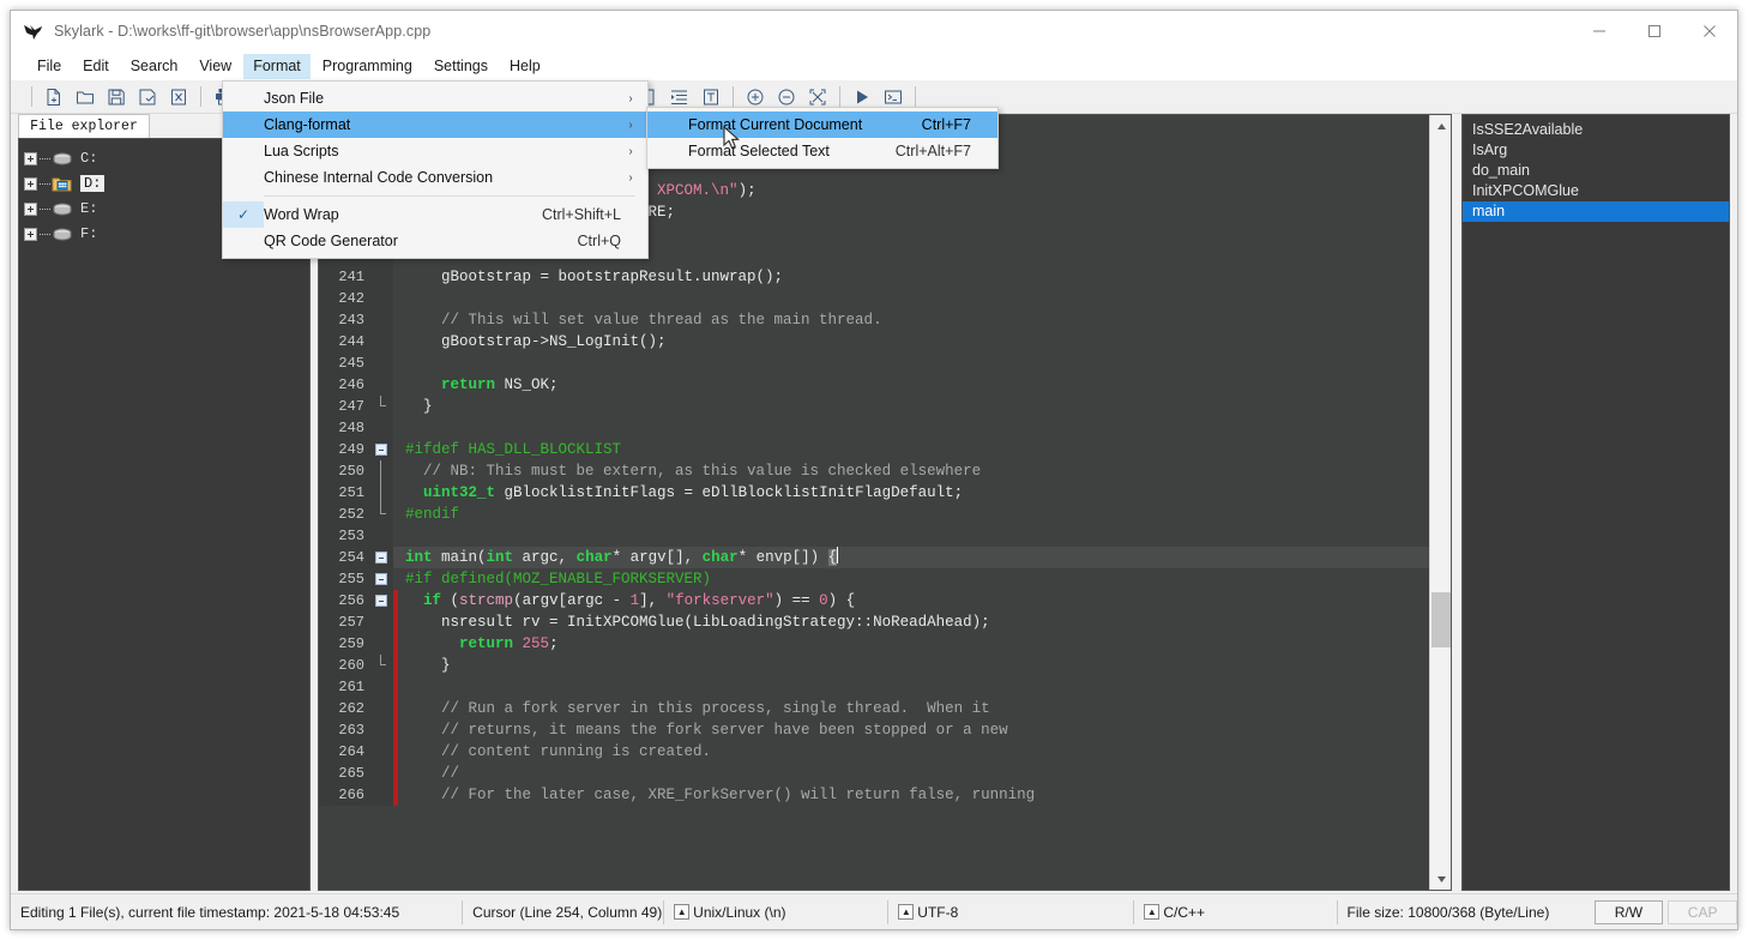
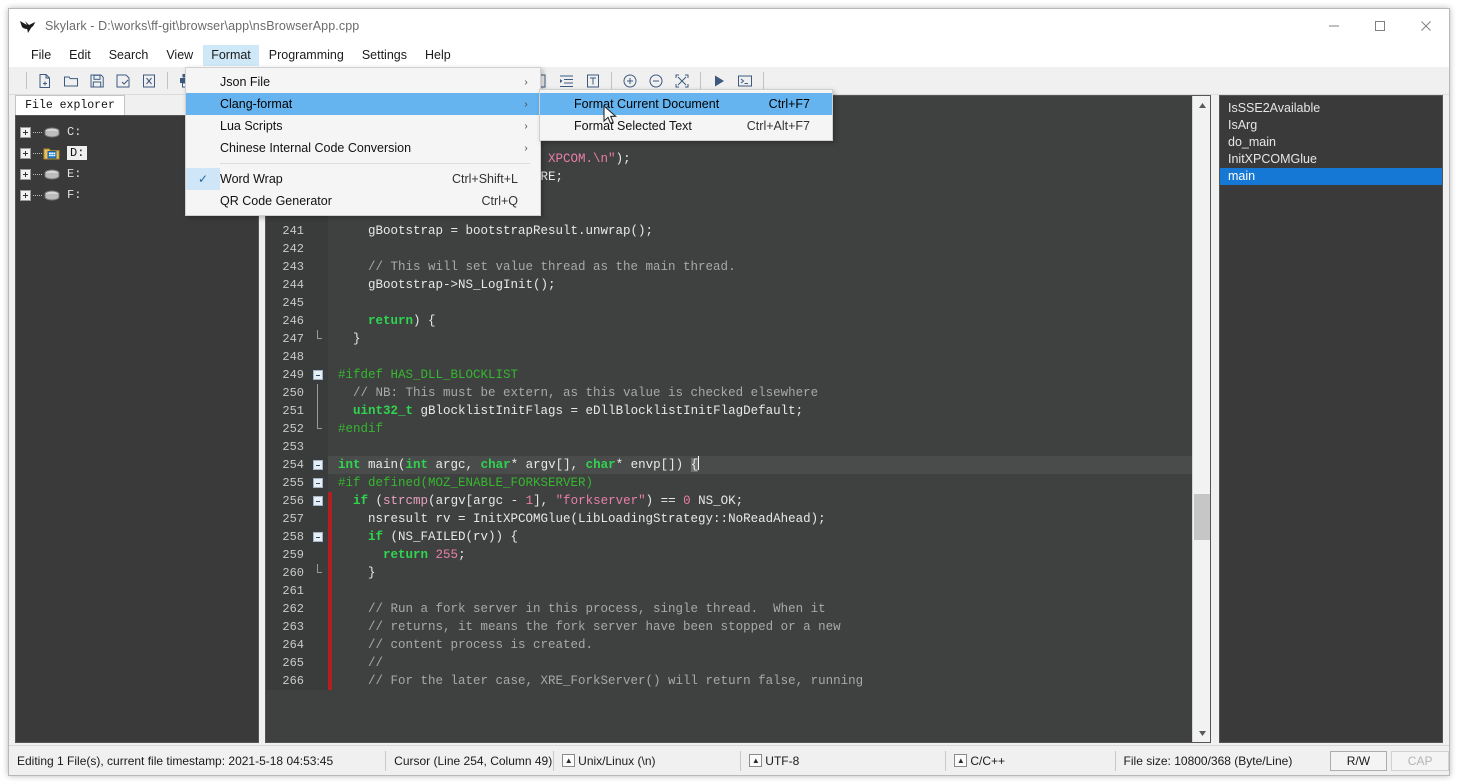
  Skylark - D:\works\ff-git\browser\app\nsBrowserApp.cpp
  File
  Edit
  Search
  View
  Format
  Programming
  Settings
  Help
  File explorer
  C:
  D:
  E:
  F:
  241
  gBootstrap = bootstrapResult.unwrap();
  242
  243
  // This will set value thread as the main thread.
  244
  gBootstrap->NS_LogInit();
  245
  246
- return NS_OK;
+ return) {
  247
  }
  248
  249
  #ifdef HAS_DLL_BLOCKLIST
  250
  // NB: This must be extern, as this value is checked elsewhere
  251
  uint32_t gBlocklistInitFlags = eDllBlocklistInitFlagDefault;
  252
  #endif
  253
  254
  int main(int argc, char* argv[], char* envp[]) {
  255
  #if defined(MOZ_ENABLE_FORKSERVER)
  256
- if (strcmp(argv[argc - 1], "forkserver") == 0) {
+ if (strcmp(argv[argc - 1], "forkserver") == 0 NS_OK;
  257
  nsresult rv = InitXPCOMGlue(LibLoadingStrategy::NoReadAhead);
+ 258
+ if (NS_FAILED(rv)) {
  259
  return 255;
  260
  }
  261
  262
  // Run a fork server in this process, single thread. When it
  263
  // returns, it means the fork server have been stopped or a new
  264
- // content running is created.
+ // content process is created.
  265
  //
  266
  // For the later case, XRE_ForkServer() will return false, running
  IsSSE2Available
  IsArg
  do_main
  InitXPCOMGlue
  main
  Editing 1 File(s), current file timestamp: 2021-5-18 04:53:45
  Cursor (Line 254, Column 49)
  ▲
  Unix/Linux (\n)
  ▲
  UTF-8
  ▲
  C/C++
  File size: 10800/368 (Byte/Line)
  R/W
  CAP
  Json File
  ›
  Clang-format
  ›
  Lua Scripts
  ›
  Chinese Internal Code Conversion
  ›
  ✓
  Word Wrap
  Ctrl+Shift+L
  QR Code Generator
  Ctrl+Q
  Format Current Document
  Ctrl+F7
  Format Selected Text
  Ctrl+Alt+F7
